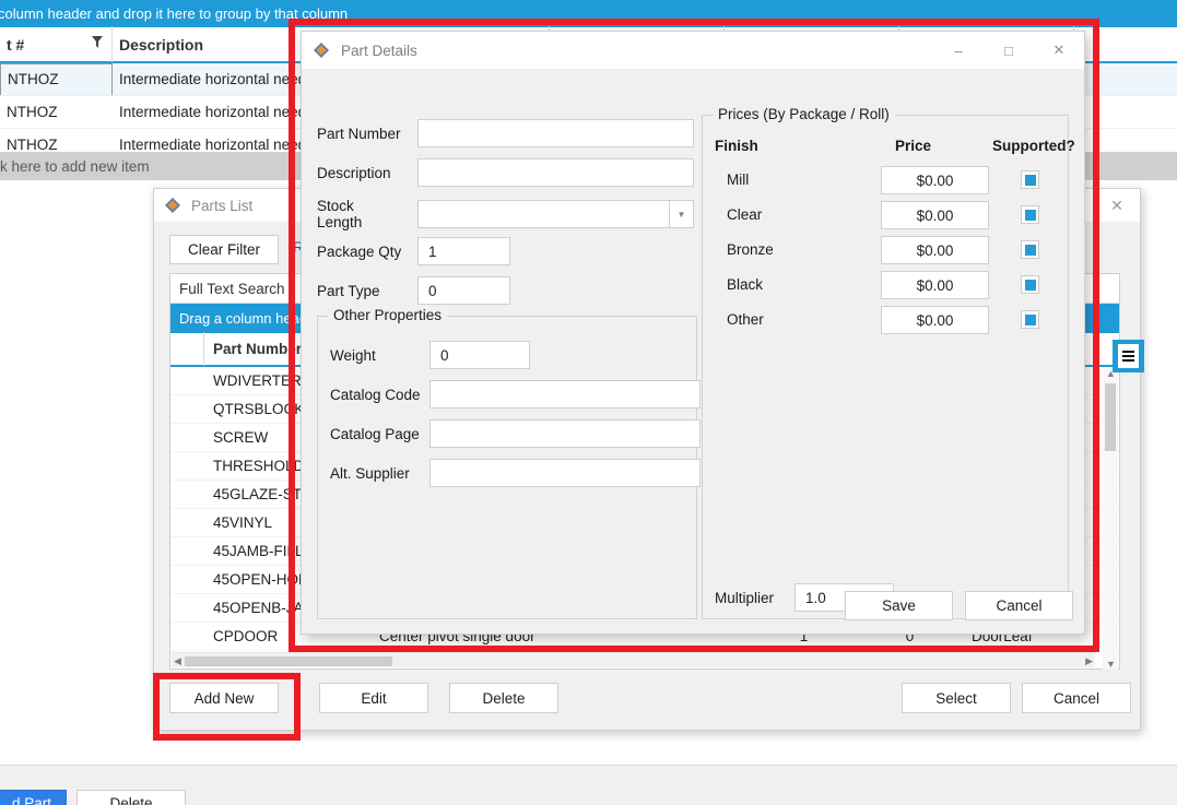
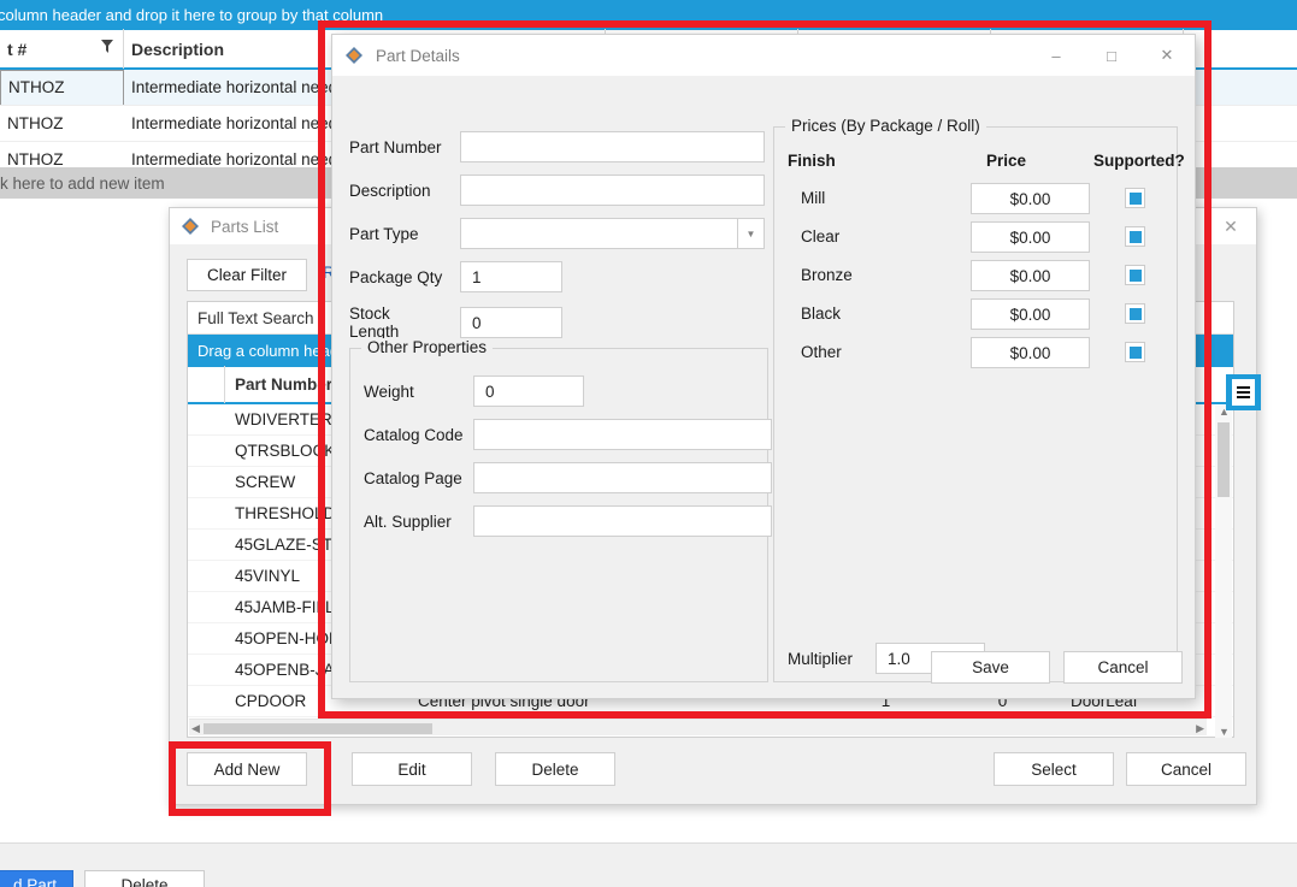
  column header and drop it here to group by that column
  t #
  Description
  NTHOZ
  Intermediate horizontal nee
  NTHOZ
  Intermediate horizontal nee
  NTHOZ
  Intermediate horizontal nee
  k here to add new item
  d Part
  Delete
  Parts List
  ✕
  Clear Filter
  Full Text Search
  Part Number
  WDIVERTER
  QTRSBLOCK
  SCREW
  THRESHOLD
  45GLAZE-ST
  45VINYL
  45JAMB-FILL
  45OPEN-HO
  45OPENB-JA
  CPDOOR
  Center pivot single door
  1
  0
  DoorLeaf
  ▲
  ▼
  ◀
  ▶
  Add New
  Edit
  Delete
  Select
  Cancel
  Part Details
  –
  □
  ✕
  Part Number
  Description
- Stock Length
+ Part Type
  ▼
  Package Qty
  1
- Part Type
+ Stock Length
  0
  Other Properties
  Weight
  0
  Catalog Code
  Catalog Page
  Alt. Supplier
  Prices (By Package / Roll)
  Finish
  Price
  Supported?
  Mill
  $0.00
  Clear
  $0.00
  Bronze
  $0.00
  Black
  $0.00
  Other
  $0.00
  Multiplier
  1.0
  Save
  Cancel
